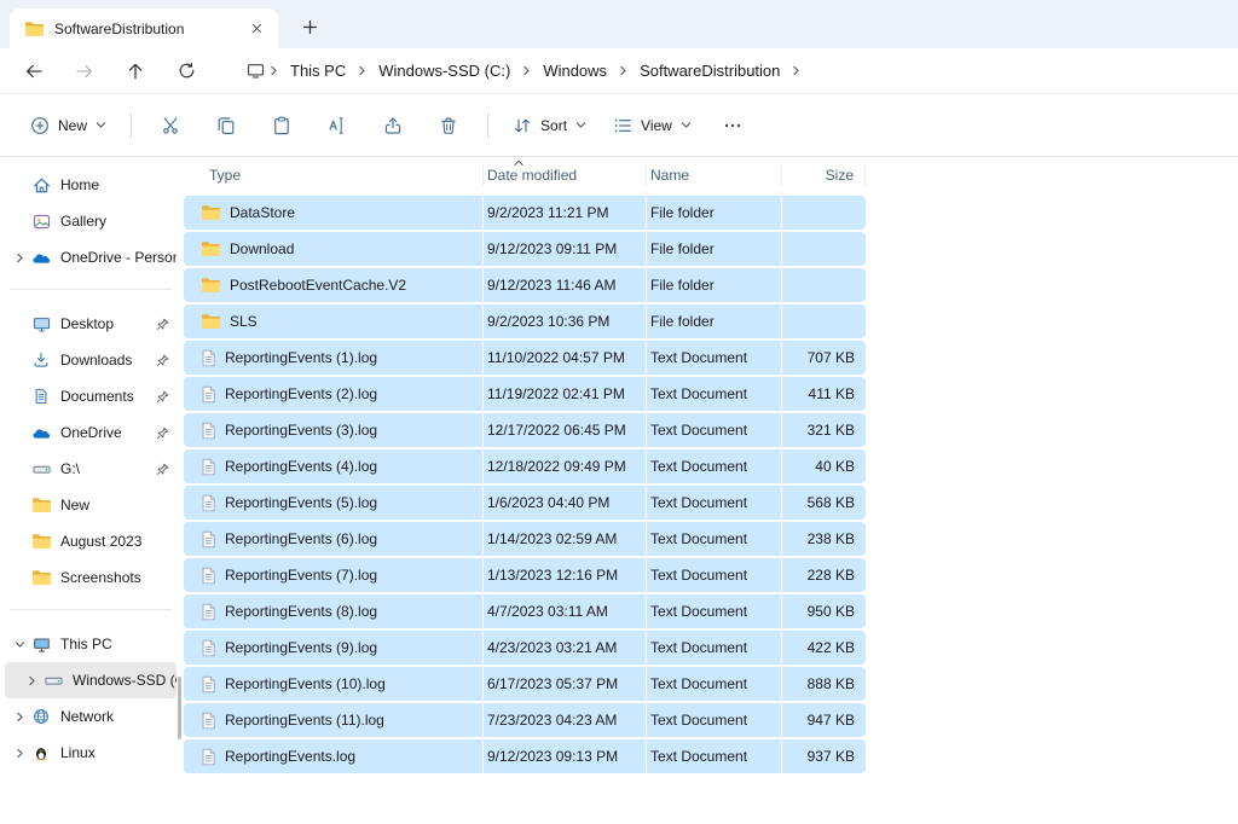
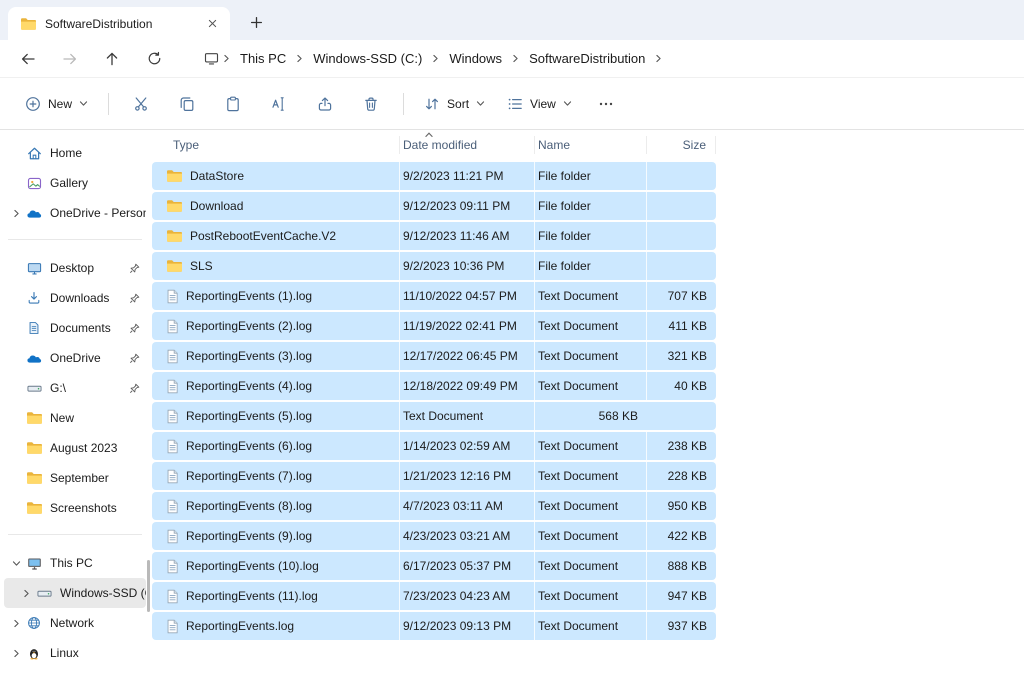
  SoftwareDistribution
  This PC
  Windows-SSD (C:)
  Windows
  SoftwareDistribution
  New
  Sort
  View
  Home
  Gallery
  OneDrive - Perso
  Desktop
  Downloads
  Documents
  OneDrive
  G:\
  New
  August 2023
+ September
  Screenshots
  This PC
  Windows-SSD (
  Network
  Linux
  Type
  Date modified
  Name
  Size
  DataStore
  9/2/2023 11:21 PM
  File folder
  Download
  9/12/2023 09:11 PM
  File folder
  PostRebootEventCache.V2
  9/12/2023 11:46 AM
  File folder
  SLS
  9/2/2023 10:36 PM
  File folder
  ReportingEvents (1).log
  11/10/2022 04:57 PM
  Text Document
  707 KB
  ReportingEvents (2).log
  11/19/2022 02:41 PM
  Text Document
  411 KB
  ReportingEvents (3).log
  12/17/2022 06:45 PM
  Text Document
  321 KB
  ReportingEvents (4).log
  12/18/2022 09:49 PM
  Text Document
  40 KB
  ReportingEvents (5).log
- 1/6/2023 04:40 PM
  Text Document
  568 KB
  ReportingEvents (6).log
  1/14/2023 02:59 AM
  Text Document
  238 KB
  ReportingEvents (7).log
- 1/13/2023 12:16 PM
+ 1/21/2023 12:16 PM
  Text Document
  228 KB
  ReportingEvents (8).log
  4/7/2023 03:11 AM
  Text Document
  950 KB
  ReportingEvents (9).log
  4/23/2023 03:21 AM
  Text Document
  422 KB
  ReportingEvents (10).log
  6/17/2023 05:37 PM
  Text Document
  888 KB
  ReportingEvents (11).log
  7/23/2023 04:23 AM
  Text Document
  947 KB
  ReportingEvents.log
  9/12/2023 09:13 PM
  Text Document
  937 KB
